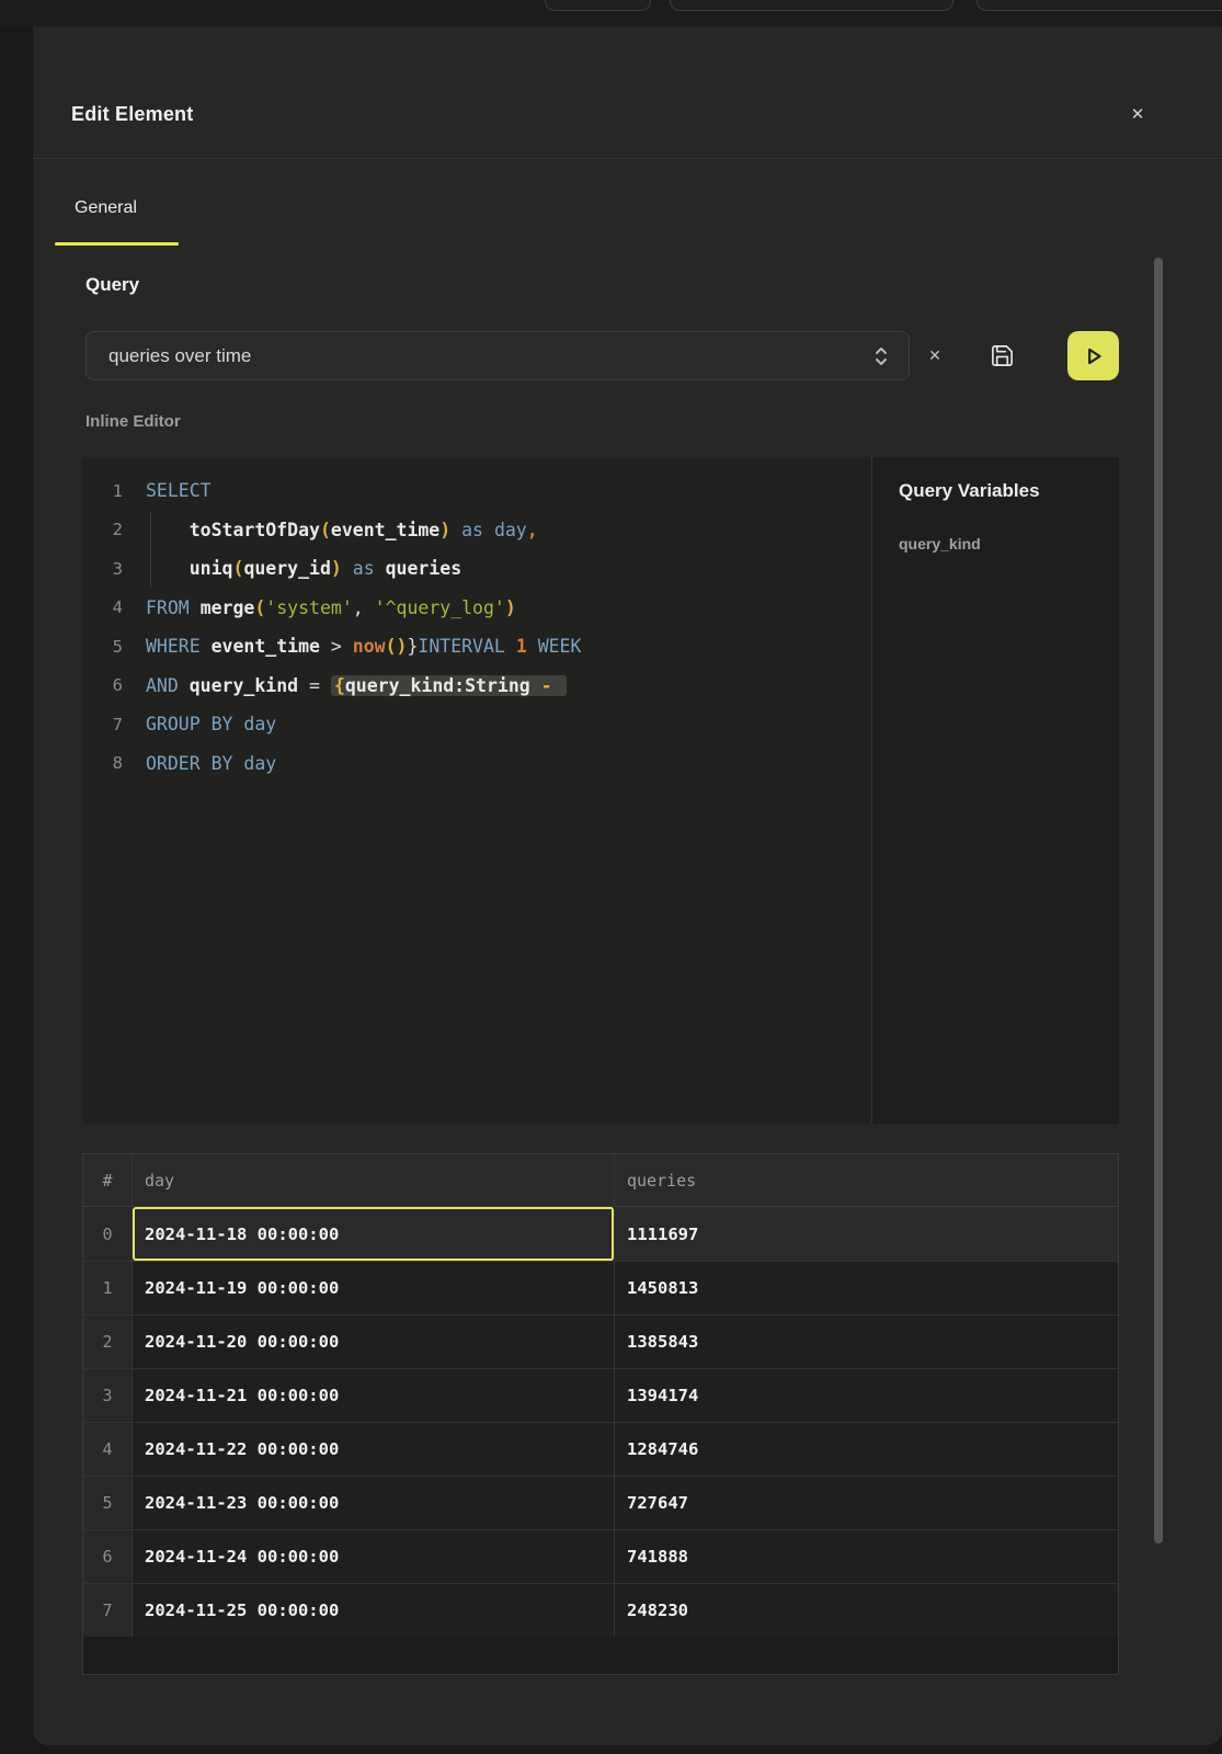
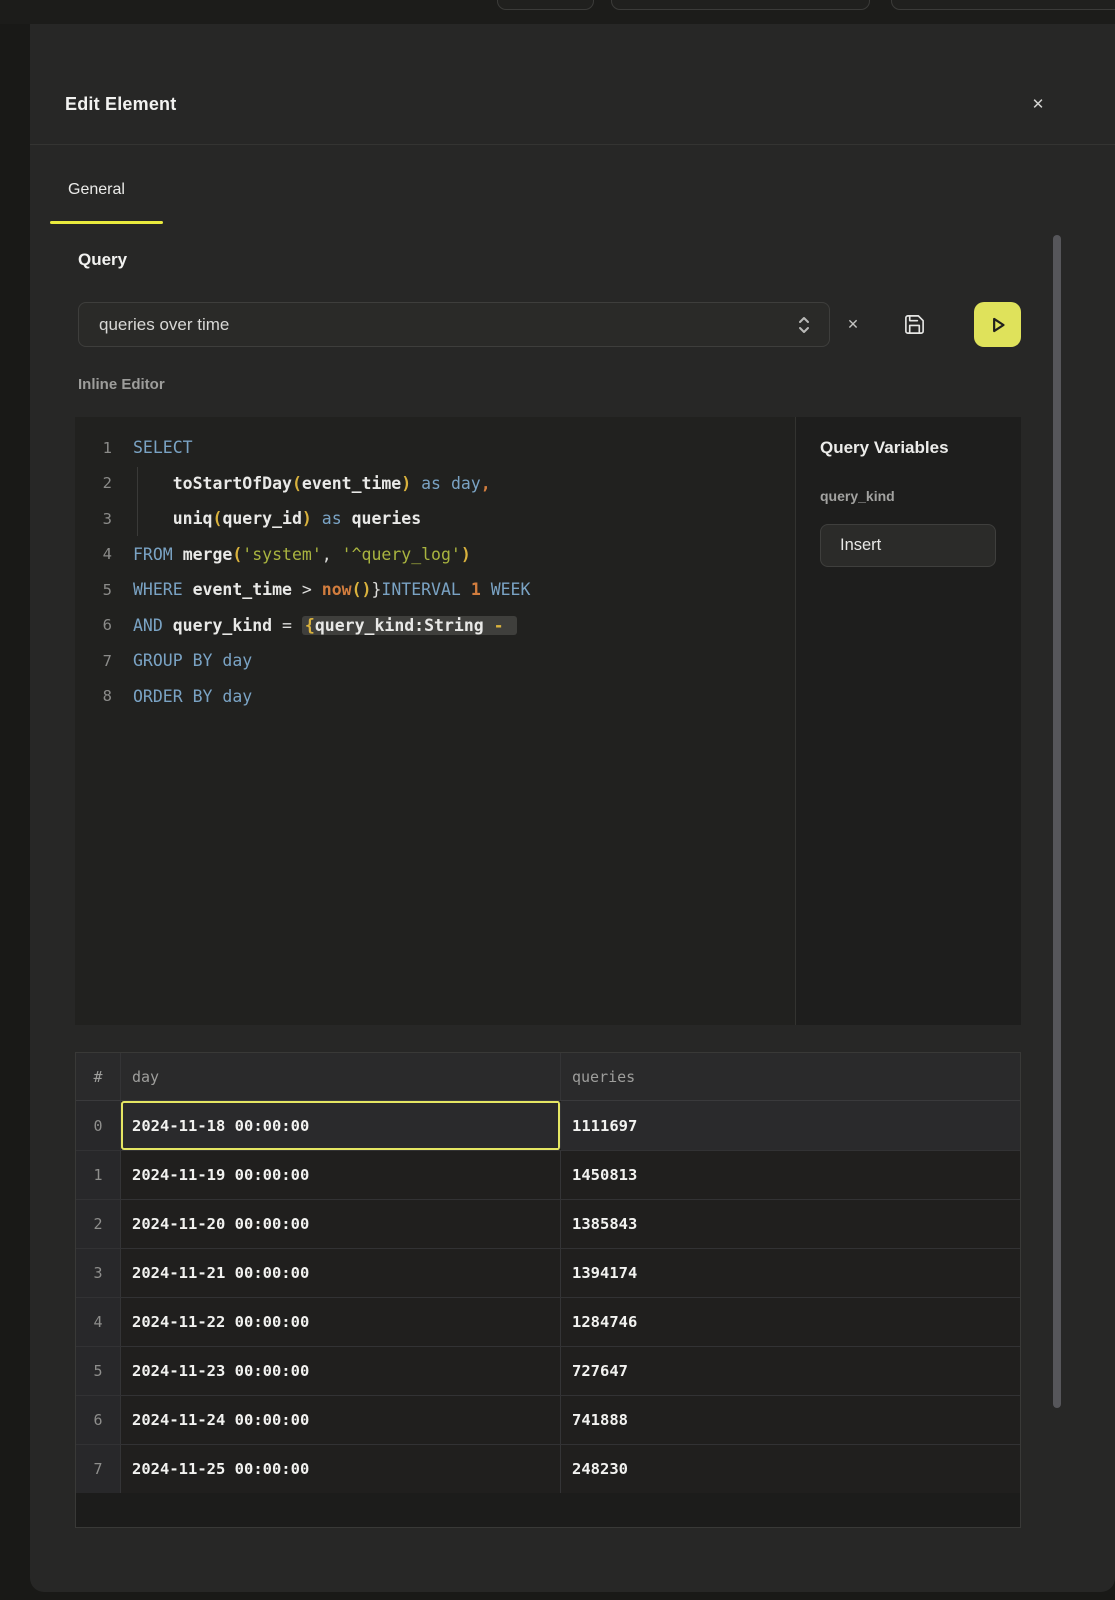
  Edit Element
  ✕
  General
  Query
  queries over time
  ✕
  Inline Editor
  1
  SELECT
  2
  toStartOfDay(event_time) as day,
  3
  uniq(query_id) as queries
  4
  FROM merge('system', '^query_log')
  5
  WHERE event_time > now()}INTERVAL 1 WEEK
  6
  AND query_kind = {query_kind:String -
  7
  GROUP BY day
  8
  ORDER BY day
  Query Variables
  query_kind
+ Insert
  #
  day
  queries
  0
  2024-11-18 00:00:00
  1111697
  1
  2024-11-19 00:00:00
  1450813
  2
  2024-11-20 00:00:00
  1385843
  3
  2024-11-21 00:00:00
  1394174
  4
  2024-11-22 00:00:00
  1284746
  5
  2024-11-23 00:00:00
  727647
  6
  2024-11-24 00:00:00
  741888
  7
  2024-11-25 00:00:00
  248230
